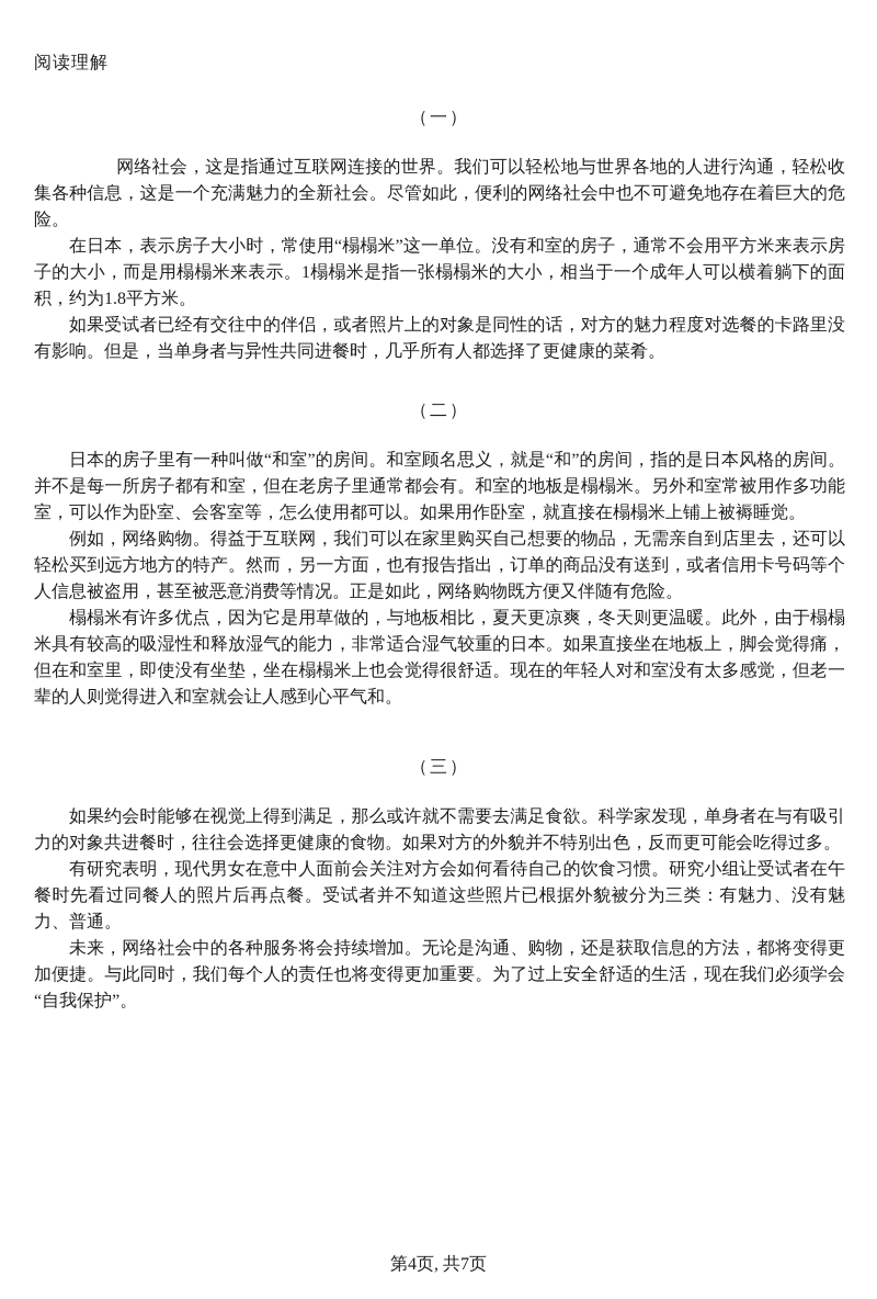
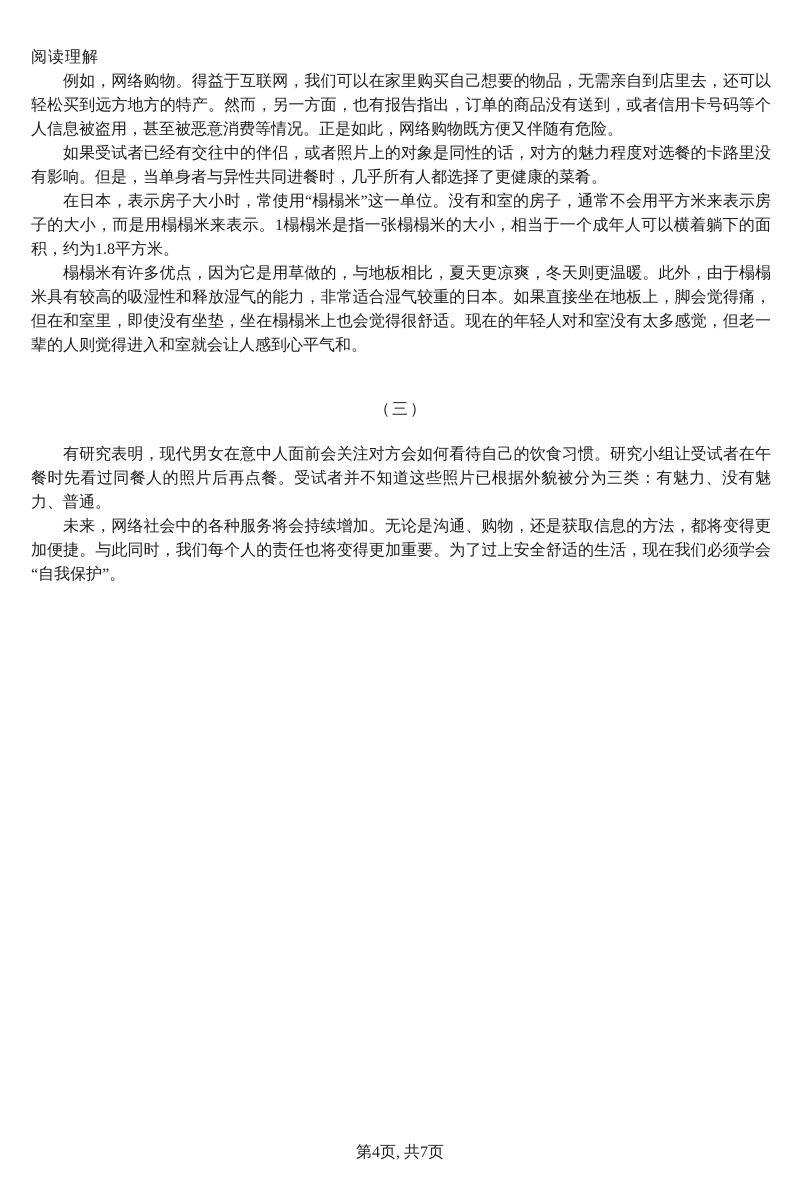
  阅读理解
- （一）
- 网络社会，这是指通过互联网连接的世界。我们可以轻松地与世界各地的人进行沟通，轻松收集各种信息，这是一个充满魅力的全新社会。尽管如此，便利的网络社会中也不可避免地存在着巨大的危险。
- 在日本，表示房子大小时，常使用“榻榻米”这一单位。没有和室的房子，通常不会用平方米来表示房子的大小，而是用榻榻米来表示。1榻榻米是指一张榻榻米的大小，相当于一个成年人可以横着躺下的面积，约为1.8平方米。
+ 例如，网络购物。得益于互联网，我们可以在家里购买自己想要的物品，无需亲自到店里去，还可以轻松买到远方地方的特产。然而，另一方面，也有报告指出，订单的商品没有送到，或者信用卡号码等个人信息被盗用，甚至被恶意消费等情况。正是如此，网络购物既方便又伴随有危险。
  如果受试者已经有交往中的伴侣，或者照片上的对象是同性的话，对方的魅力程度对选餐的卡路里没有影响。但是，当单身者与异性共同进餐时，几乎所有人都选择了更健康的菜肴。
- （二）
- 日本的房子里有一种叫做“和室”的房间。和室顾名思义，就是“和”的房间，指的是日本风格的房间。并不是每一所房子都有和室，但在老房子里通常都会有。和室的地板是榻榻米。另外和室常被用作多功能室，可以作为卧室、会客室等，怎么使用都可以。如果用作卧室，就直接在榻榻米上铺上被褥睡觉。
- 例如，网络购物。得益于互联网，我们可以在家里购买自己想要的物品，无需亲自到店里去，还可以轻松买到远方地方的特产。然而，另一方面，也有报告指出，订单的商品没有送到，或者信用卡号码等个人信息被盗用，甚至被恶意消费等情况。正是如此，网络购物既方便又伴随有危险。
+ 在日本，表示房子大小时，常使用“榻榻米”这一单位。没有和室的房子，通常不会用平方米来表示房子的大小，而是用榻榻米来表示。1榻榻米是指一张榻榻米的大小，相当于一个成年人可以横着躺下的面积，约为1.8平方米。
  榻榻米有许多优点，因为它是用草做的，与地板相比，夏天更凉爽，冬天则更温暖。此外，由于榻榻米具有较高的吸湿性和释放湿气的能力，非常适合湿气较重的日本。如果直接坐在地板上，脚会觉得痛，但在和室里，即使没有坐垫，坐在榻榻米上也会觉得很舒适。现在的年轻人对和室没有太多感觉，但老一辈的人则觉得进入和室就会让人感到心平气和。
  （三）
- 如果约会时能够在视觉上得到满足，那么或许就不需要去满足食欲。科学家发现，单身者在与有吸引力的对象共进餐时，往往会选择更健康的食物。如果对方的外貌并不特别出色，反而更可能会吃得过多。
  有研究表明，现代男女在意中人面前会关注对方会如何看待自己的饮食习惯。研究小组让受试者在午餐时先看过同餐人的照片后再点餐。受试者并不知道这些照片已根据外貌被分为三类：有魅力、没有魅力、普通。
  未来，网络社会中的各种服务将会持续增加。无论是沟通、购物，还是获取信息的方法，都将变得更加便捷。与此同时，我们每个人的责任也将变得更加重要。为了过上安全舒适的生活，现在我们必须学会“自我保护”。
  第4页, 共7页
